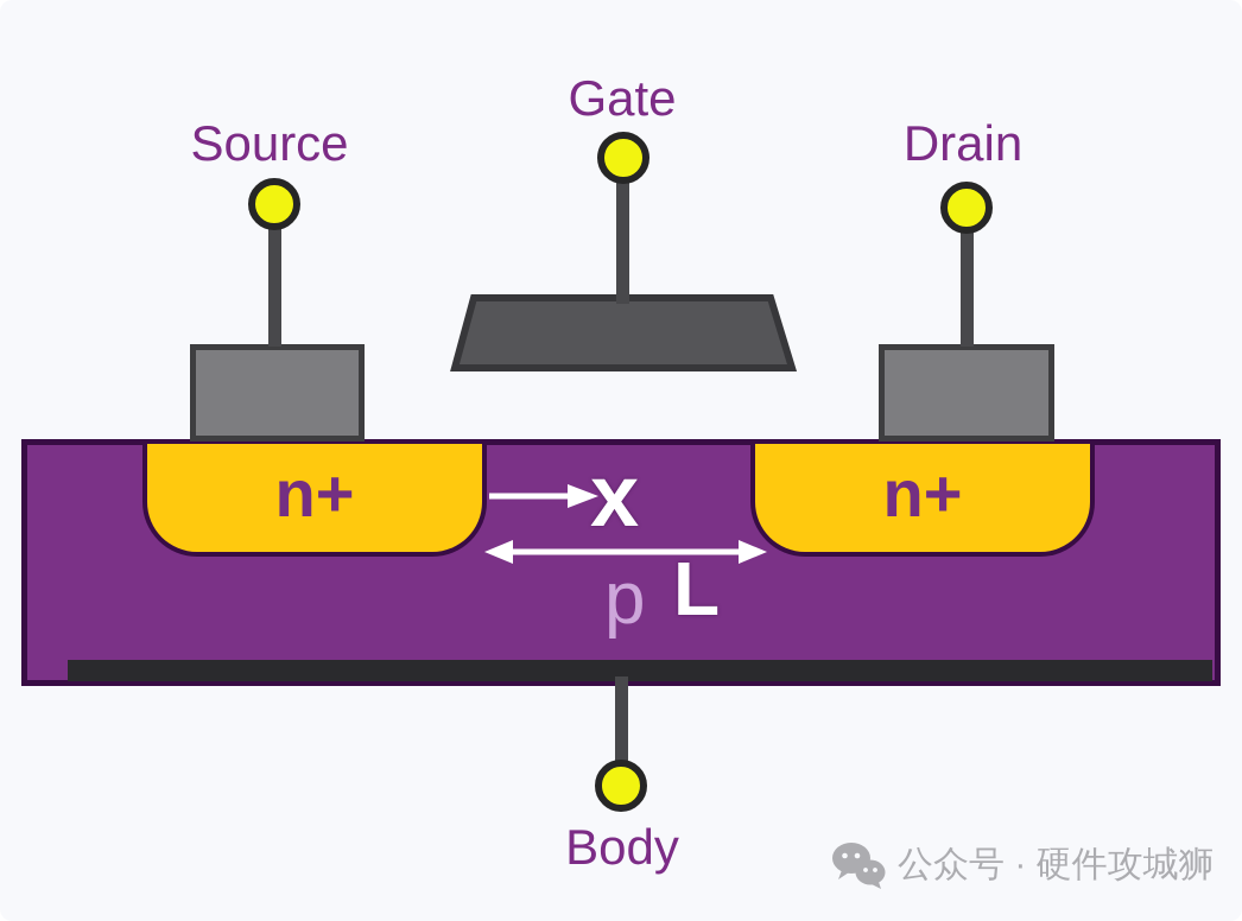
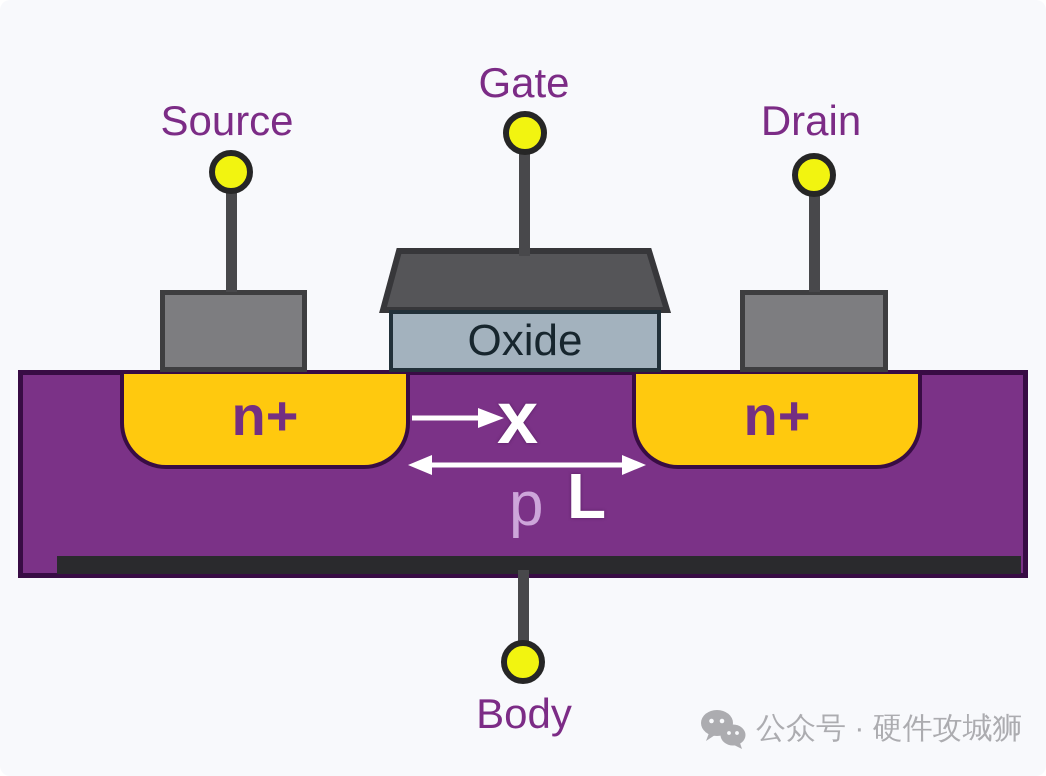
  Source
  Gate
  Drain
  Body
  n+
  n+
+ Oxide
  x
  L
  p
  公众号 · 硬件攻城狮
